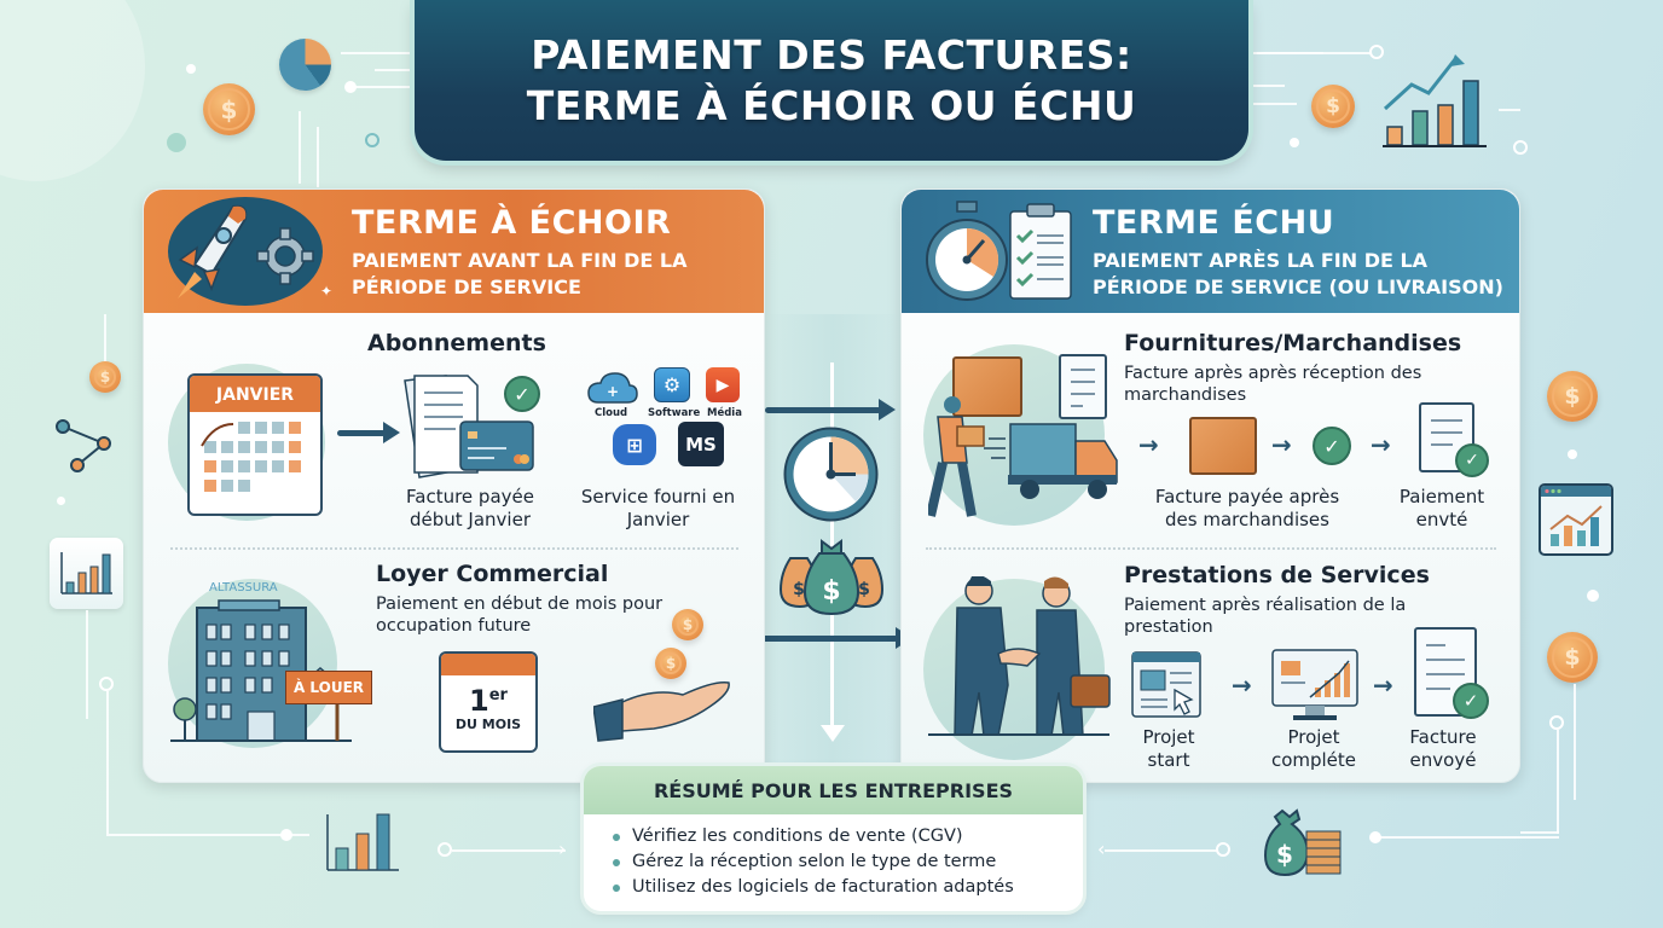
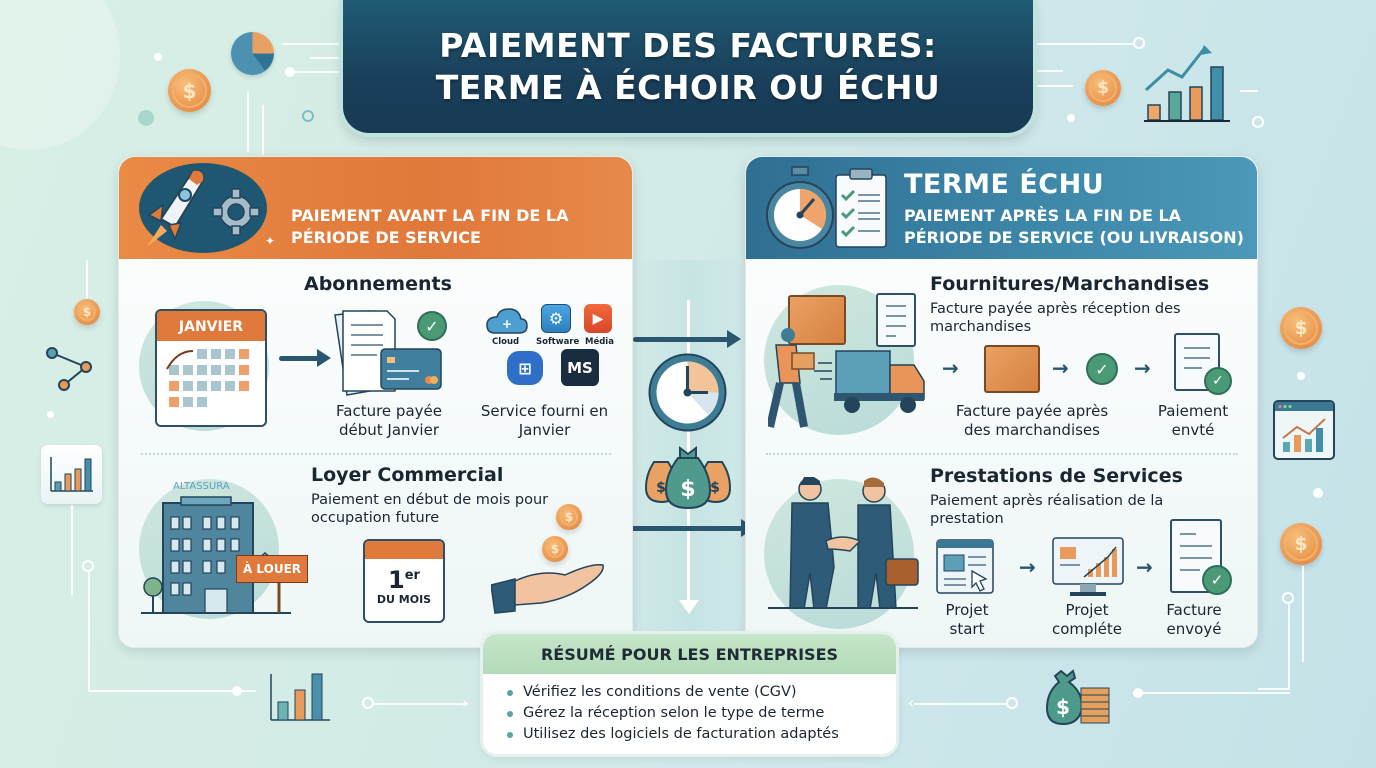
  $
  $
  $
  ›
  ‹
  $
  $
  $
  PAIEMENT DES FACTURES:
  TERME À ÉCHOIR OU ÉCHU
  $
  $
  $
  ✦
- TERME À ÉCHOIR
  PAIEMENT AVANT LA FIN DE LA PÉRIODE DE SERVICE
  Abonnements
  JANVIER
  ✓
  Facture payée début Janvier
  +
  Cloud
  ⚙
  Software
  ▶
  Média
  ⊞
  MS
  Service fourni en Janvier
  Loyer Commercial
  Paiement en début de mois pour occupation future
  ALTASSURA
  À LOUER
  1er
  DU MOIS
  $
  $
  TERME ÉCHU
  PAIEMENT APRÈS LA FIN DE LA PÉRIODE DE SERVICE (OU LIVRAISON)
  Fournitures/Marchandises
- Facture après après réception des marchandises
+ Facture payée après réception des marchandises
  →
  →
  ✓
  →
  ✓
  Facture payée après des marchandises
  Paiement envté
  Prestations de Services
  Paiement après réalisation de la prestation
  →
  →
  ✓
  Projet start
  Projet compléte
  Facture envoyé
  RÉSUMÉ POUR LES ENTREPRISES
  Vérifiez les conditions de vente (CGV)
  Gérez la réception selon le type de terme
  Utilisez des logiciels de facturation adaptés
